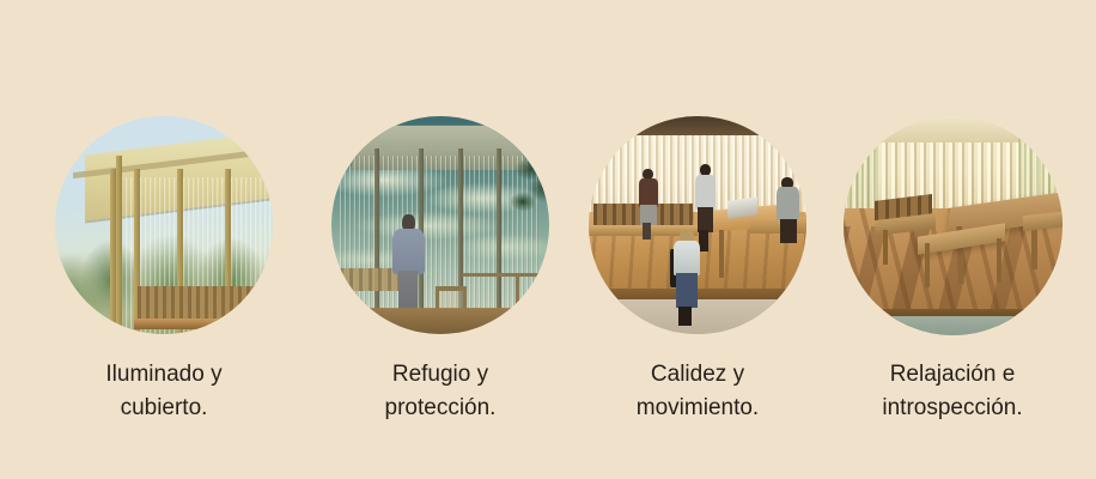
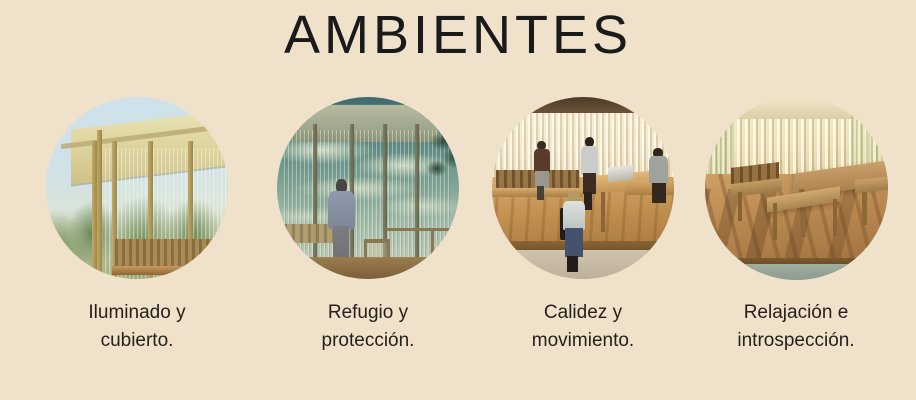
+ AMBIENTES
  Iluminado y
  cubierto.
  Refugio y
  protección.
  Calidez y
  movimiento.
  Relajación e
  introspección.
